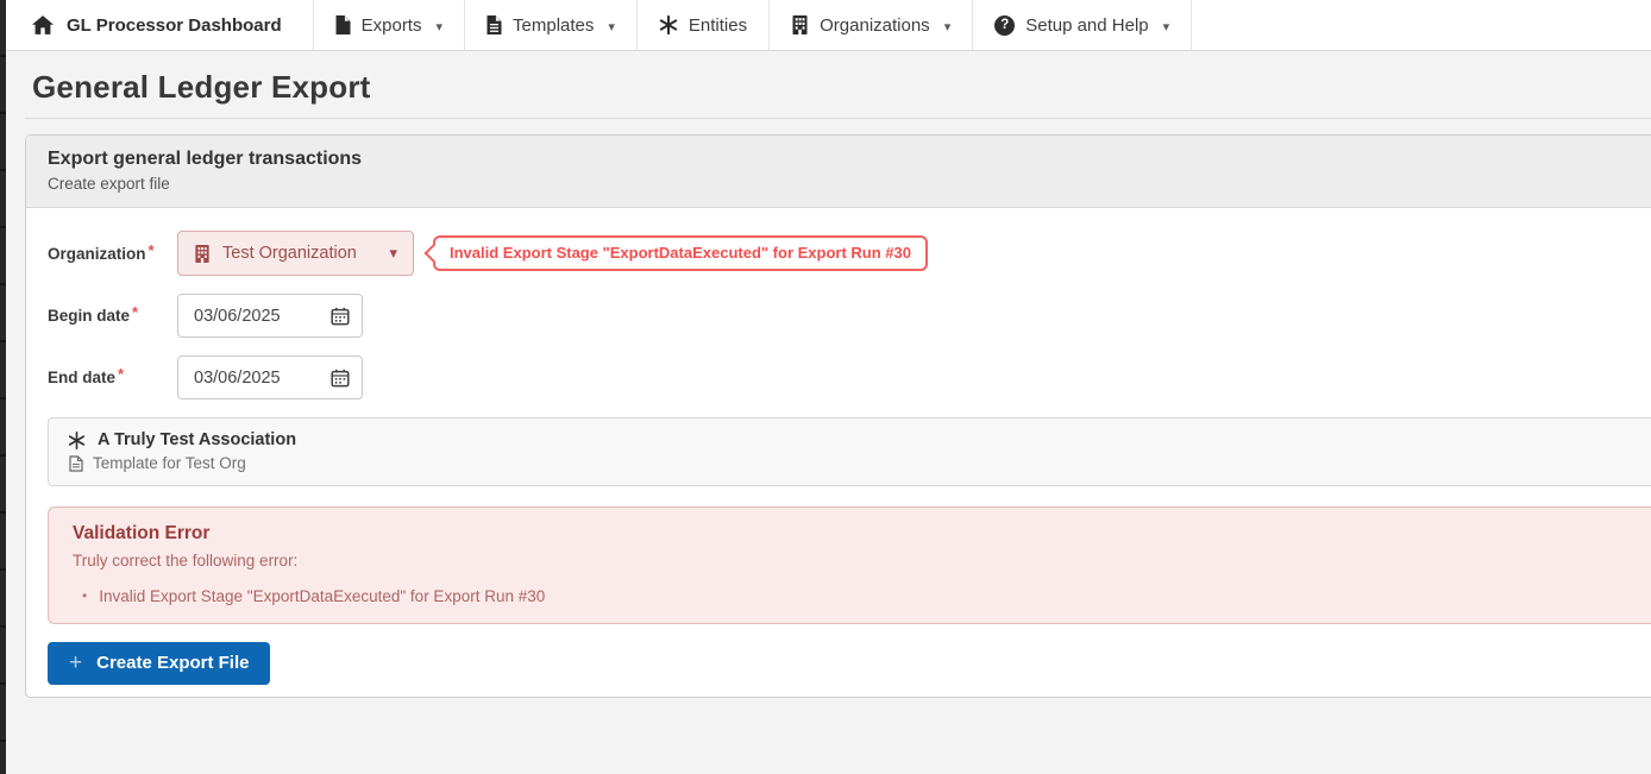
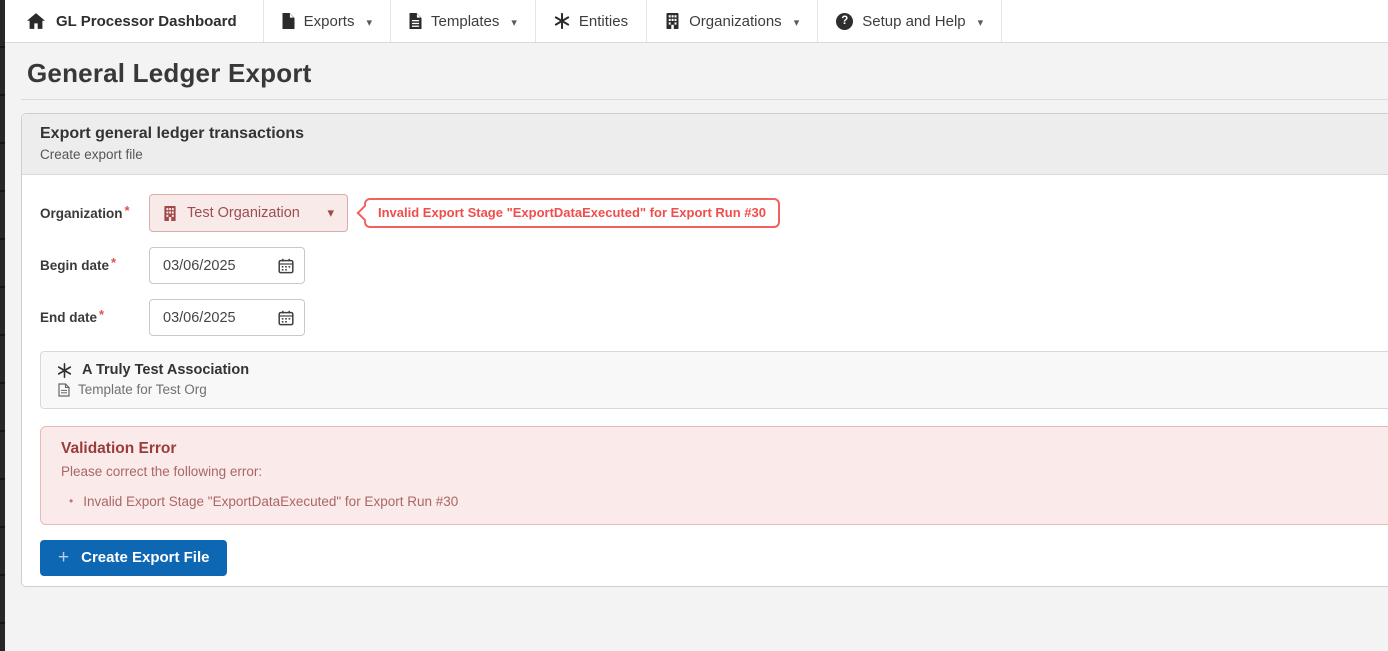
  GL Processor Dashboard
  Exports
  Templates
  Entities
  Organizations
  Setup and Help
  General Ledger Export
  Export general ledger transactions
  Create export file
  Organization *
  Test Organization
  Invalid Export Stage "ExportDataExecuted" for Export Run #30
  Begin date *
  03/06/2025
  End date *
  03/06/2025
  A Truly Test Association
  Template for Test Org
  Validation Error
- Truly correct the following error:
+ Please correct the following error:
  Invalid Export Stage "ExportDataExecuted" for Export Run #30
  Create Export File
